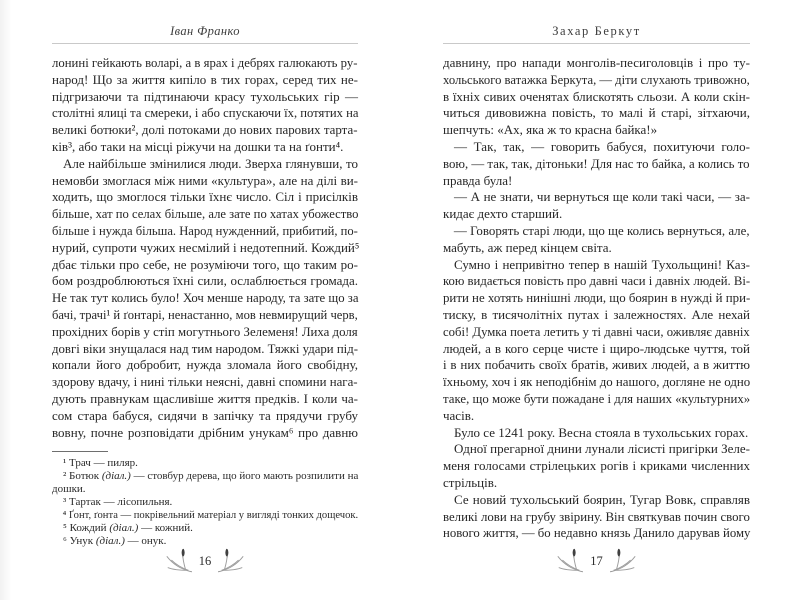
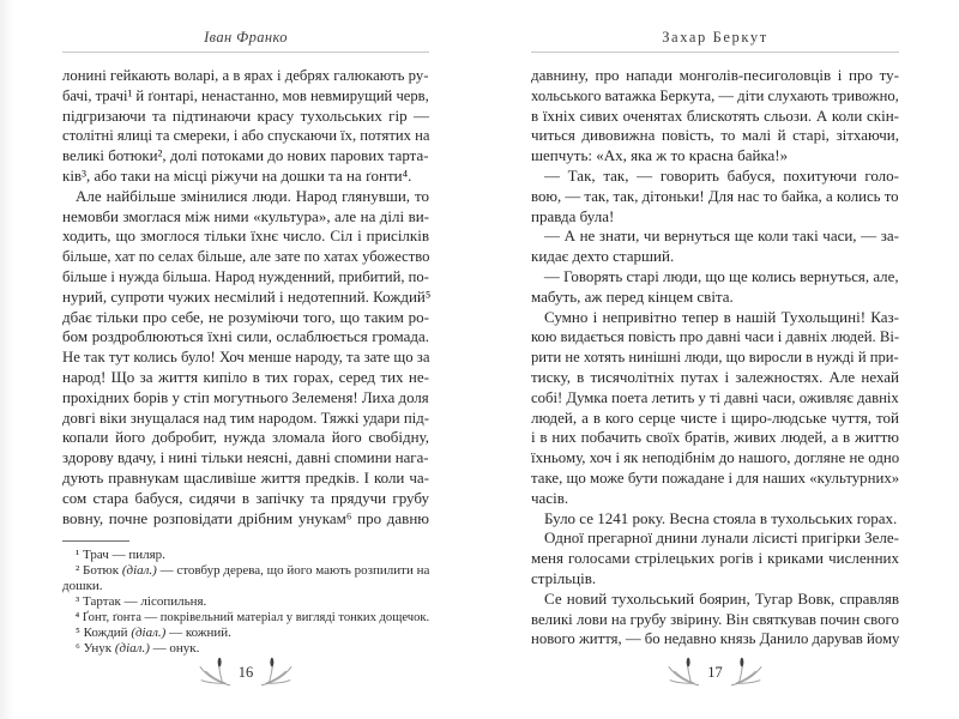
  Іван Франко
  лонині гейкають воларі, а в ярах і дебрях галюкають ру-
- народ! Що за життя кипіло в тих горах, серед тих не-
+ бачі, трачі¹ й ґонтарі, ненастанно, мов невмирущий черв,
  підгризаючи та підтинаючи красу тухольських гір —
  столітні ялиці та смереки, і або спускаючи їх, потятих на
  великі ботюки², долі потоками до нових парових тарта-
  ків³, або таки на місці ріжучи на дошки та на ґонти⁴.
- Але найбільше змінилися люди. Зверха глянувши, то
+ Але найбільше змінилися люди. Народ глянувши, то
  немовби змоглася між ними «культура», але на ділі ви-
  ходить, що змоглося тільки їхнє число. Сіл і присілків
  більше, хат по селах більше, але зате по хатах убожество
  більше і нужда більша. Народ нужденний, прибитий, по-
  нурий, супроти чужих несмілий і недотепний. Кождий⁵
  дбає тільки про себе, не розуміючи того, що таким ро-
  бом роздроблюються їхні сили, ослаблюється громада.
  Не так тут колись було! Хоч менше народу, та зате що за
- бачі, трачі¹ й ґонтарі, ненастанно, мов невмирущий черв,
+ народ! Що за життя кипіло в тих горах, серед тих не-
  прохідних борів у стіп могутнього Зелеменя! Лиха доля
  довгі віки знущалася над тим народом. Тяжкі удари під-
  копали його добробит, нужда зломала його свобідну,
  здорову вдачу, і нині тільки неясні, давні спомини нага-
  дують правнукам щасливіше життя предків. І коли ча-
  сом стара бабуся, сидячи в запічку та прядучи грубу
  вовну, почне розповідати дрібним унукам⁶ про давню
  ¹ Трач — пиляр.
  ² Ботюк (діал.) — стовбур дерева, що його мають розпилити на
  дошки.
  ³ Тартак — лісопильня.
  ⁴ Ґонт, ґонта — покрівельний матеріал у вигляді тонких дощечок.
  ⁵ Кождий (діал.) — кожний.
  ⁶ Унук (діал.) — онук.
  16
  Захар Беркут
  давнину, про напади монголів-песиголовців і про ту-
  хольського ватажка Беркута, — діти слухають тривожно,
  в їхніх сивих оченятах блискотять сльози. А коли скін-
  читься дивовижна повість, то малі й старі, зітхаючи,
  шепчуть: «Ах, яка ж то красна байка!»
  — Так, так, — говорить бабуся, похитуючи голо-
  вою, — так, так, дітоньки! Для нас то байка, а колись то
  правда була!
  — А не знати, чи вернуться ще коли такі часи, — за-
  кидає дехто старший.
  — Говорять старі люди, що ще колись вернуться, але,
  мабуть, аж перед кінцем світа.
  Сумно і непривітно тепер в нашій Тухольщині! Каз-
  кою видається повість про давні часи і давніх людей. Ві-
- рити не хотять нинішні люди, що боярин в нужді й при-
+ рити не хотять нинішні люди, що виросли в нужді й при-
  тиску, в тисячолітніх путах і залежностях. Але нехай
  собі! Думка поета летить у ті давні часи, оживляє давніх
  людей, а в кого серце чисте і щиро-людське чуття, той
  і в них побачить своїх братів, живих людей, а в життю
  їхньому, хоч і як неподібнім до нашого, догляне не одно
  таке, що може бути пожадане і для наших «культурних»
  часів.
  Було се 1241 року. Весна стояла в тухольських горах.
  Одної прегарної днини лунали лісисті пригірки Зеле-
  меня голосами стрілецьких рогів і криками численних
  стрільців.
  Се новий тухольський боярин, Тугар Вовк, справляв
  великі лови на грубу звірину. Він святкував почин свого
  нового життя, — бо недавно князь Данило дарував йому
  17
